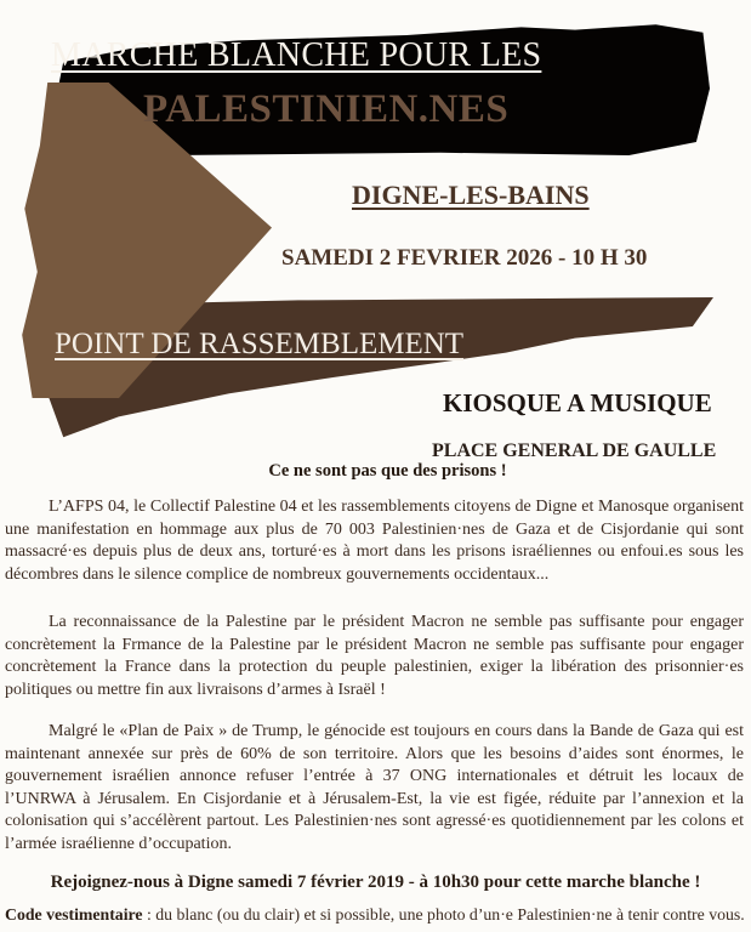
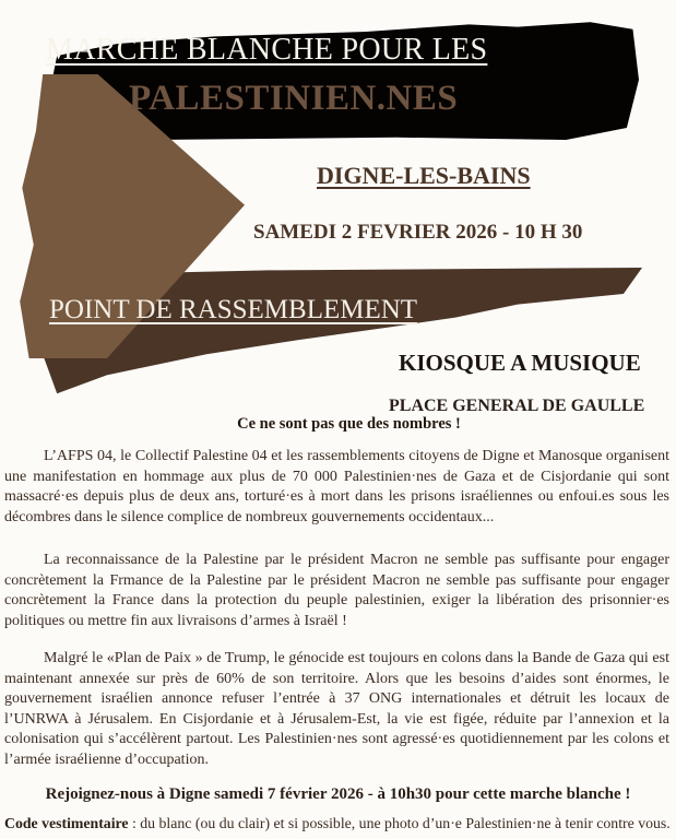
  MARCHE BLANCHE POUR LES
  PALESTINIEN.NES
  DIGNE-LES-BAINS
  SAMEDI 2 FEVRIER 2026 - 10 H 30
  POINT DE RASSEMBLEMENT
  KIOSQUE A MUSIQUE
  PLACE GENERAL DE GAULLE
- Ce ne sont pas que des prisons !
+ Ce ne sont pas que des nombres !
- L’AFPS 04, le Collectif Palestine 04 et les rassemblements citoyens de Digne et Manosque organisent une manifestation en hommage aux plus de 70 003 Palestinien·nes de Gaza et de Cisjordanie qui sont massacré·es depuis plus de deux ans, torturé·es à mort dans les prisons israéliennes ou enfoui.es sous les décombres dans le silence complice de nombreux gouvernements occidentaux...
+ L’AFPS 04, le Collectif Palestine 04 et les rassemblements citoyens de Digne et Manosque organisent une manifestation en hommage aux plus de 70 000 Palestinien·nes de Gaza et de Cisjordanie qui sont massacré·es depuis plus de deux ans, torturé·es à mort dans les prisons israéliennes ou enfoui.es sous les décombres dans le silence complice de nombreux gouvernements occidentaux...
  La reconnaissance de la Palestine par le président Macron ne semble pas suffisante pour engager concrètement la Frmance de la Palestine par le président Macron ne semble pas suffisante pour engager concrètement la France dans la protection du peuple palestinien, exiger la libération des prisonnier·es politiques ou mettre fin aux livraisons d’armes à Israël !
- Malgré le «Plan de Paix » de Trump, le génocide est toujours en cours dans la Bande de Gaza qui est maintenant annexée sur près de 60% de son territoire. Alors que les besoins d’aides sont énormes, le gouvernement israélien annonce refuser l’entrée à 37 ONG internationales et détruit les locaux de l’UNRWA à Jérusalem. En Cisjordanie et à Jérusalem-Est, la vie est figée, réduite par l’annexion et la colonisation qui s’accélèrent partout. Les Palestinien·nes sont agressé·es quotidiennement par les colons et l’armée israélienne d’occupation.
+ Malgré le «Plan de Paix » de Trump, le génocide est toujours en colons dans la Bande de Gaza qui est maintenant annexée sur près de 60% de son territoire. Alors que les besoins d’aides sont énormes, le gouvernement israélien annonce refuser l’entrée à 37 ONG internationales et détruit les locaux de l’UNRWA à Jérusalem. En Cisjordanie et à Jérusalem-Est, la vie est figée, réduite par l’annexion et la colonisation qui s’accélèrent partout. Les Palestinien·nes sont agressé·es quotidiennement par les colons et l’armée israélienne d’occupation.
- Rejoignez-nous à Digne samedi 7 février 2019 - à 10h30 pour cette marche blanche !
+ Rejoignez-nous à Digne samedi 7 février 2026 - à 10h30 pour cette marche blanche !
  Code vestimentaire : du blanc (ou du clair) et si possible, une photo d’un·e Palestinien·ne à tenir contre vous.
